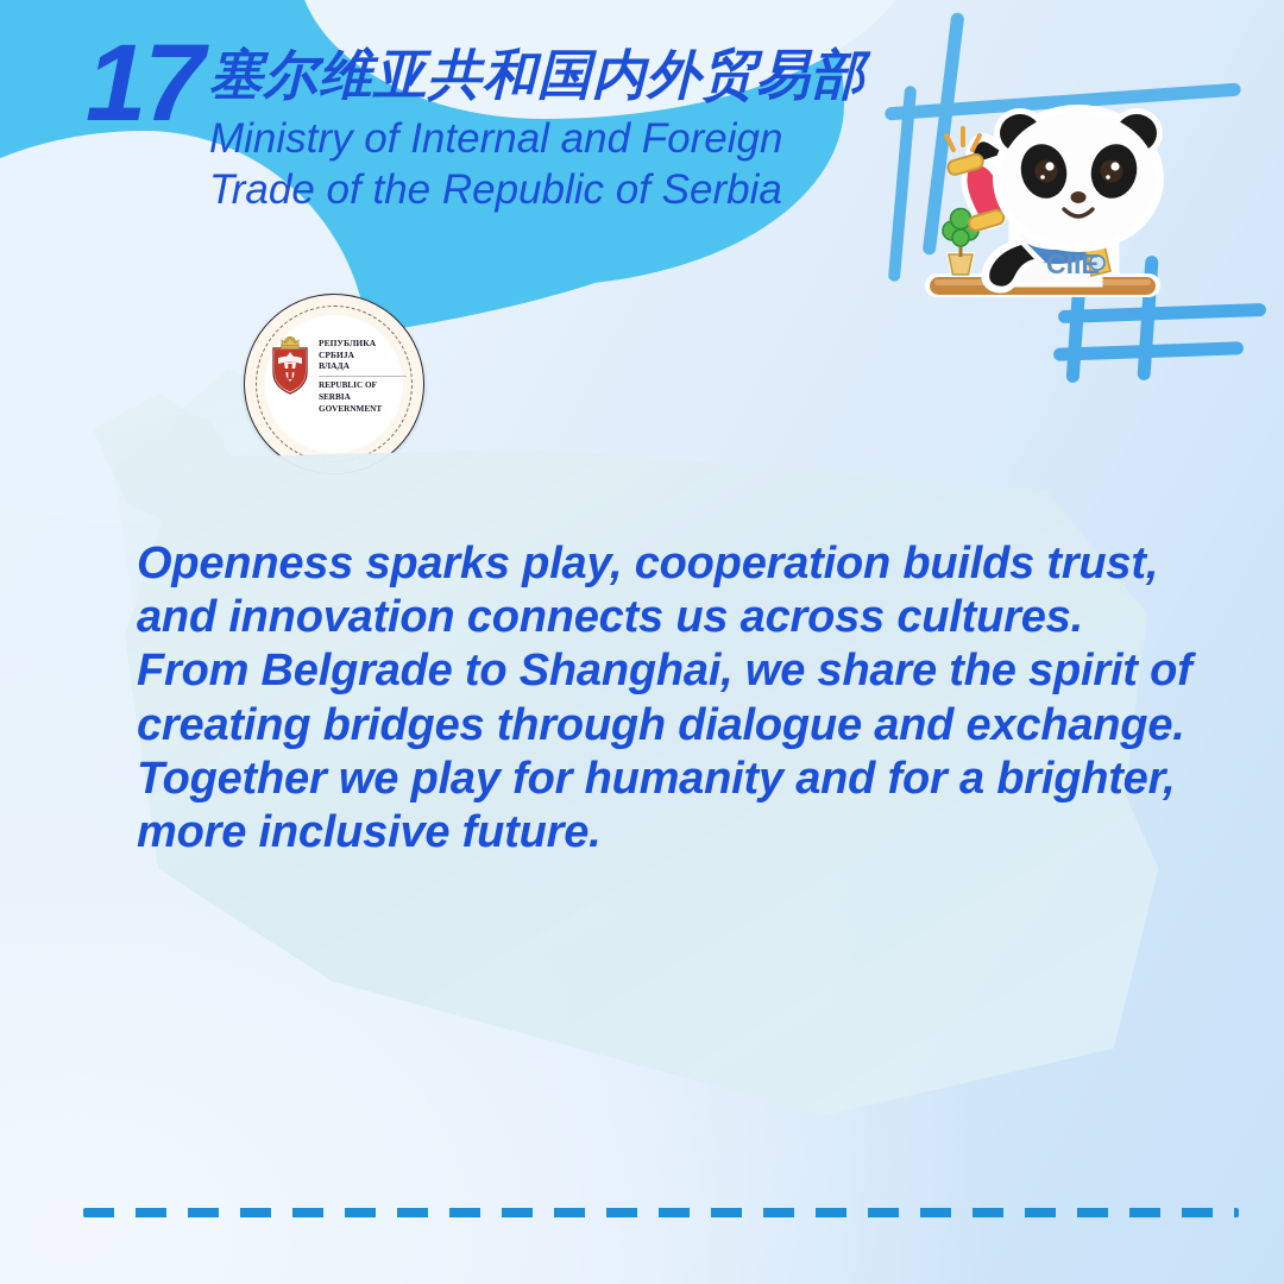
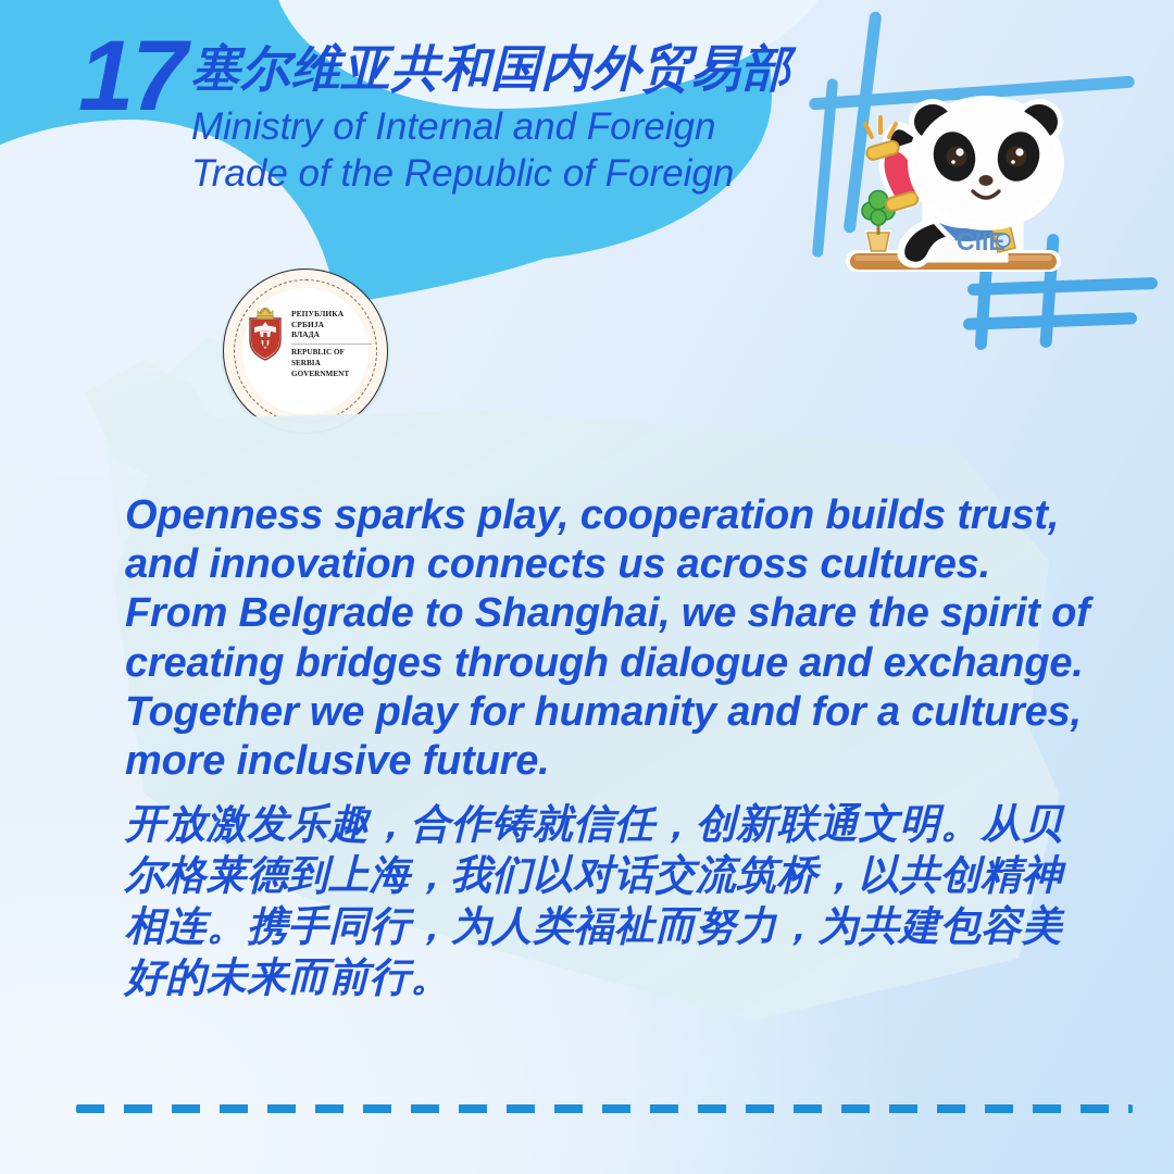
  17
  塞尔维亚共和国内外贸易部
  Ministry of Internal and Foreign
- Trade of the Republic of Serbia
+ Trade of the Republic of Foreign
  РЕПУБЛИКА СРБИЈА
  ВЛАДА
  REPUBLIC OF SERBIA
  GOVERNMENT
  CIIE
- Openness sparks play, cooperation builds trust, and innovation connects us across cultures. From Belgrade to Shanghai, we share the spirit of creating bridges through dialogue and exchange. Together we play for humanity and for a brighter, more inclusive future.
+ Openness sparks play, cooperation builds trust, and innovation connects us across cultures. From Belgrade to Shanghai, we share the spirit of creating bridges through dialogue and exchange. Together we play for humanity and for a cultures, more inclusive future.
+ 开放激发乐趣，合作铸就信任，创新联通文明。从贝尔格莱德到上海，我们以对话交流筑桥，以共创精神相连。携手同行，为人类福祉而努力，为共建包容美好的未来而前行。
